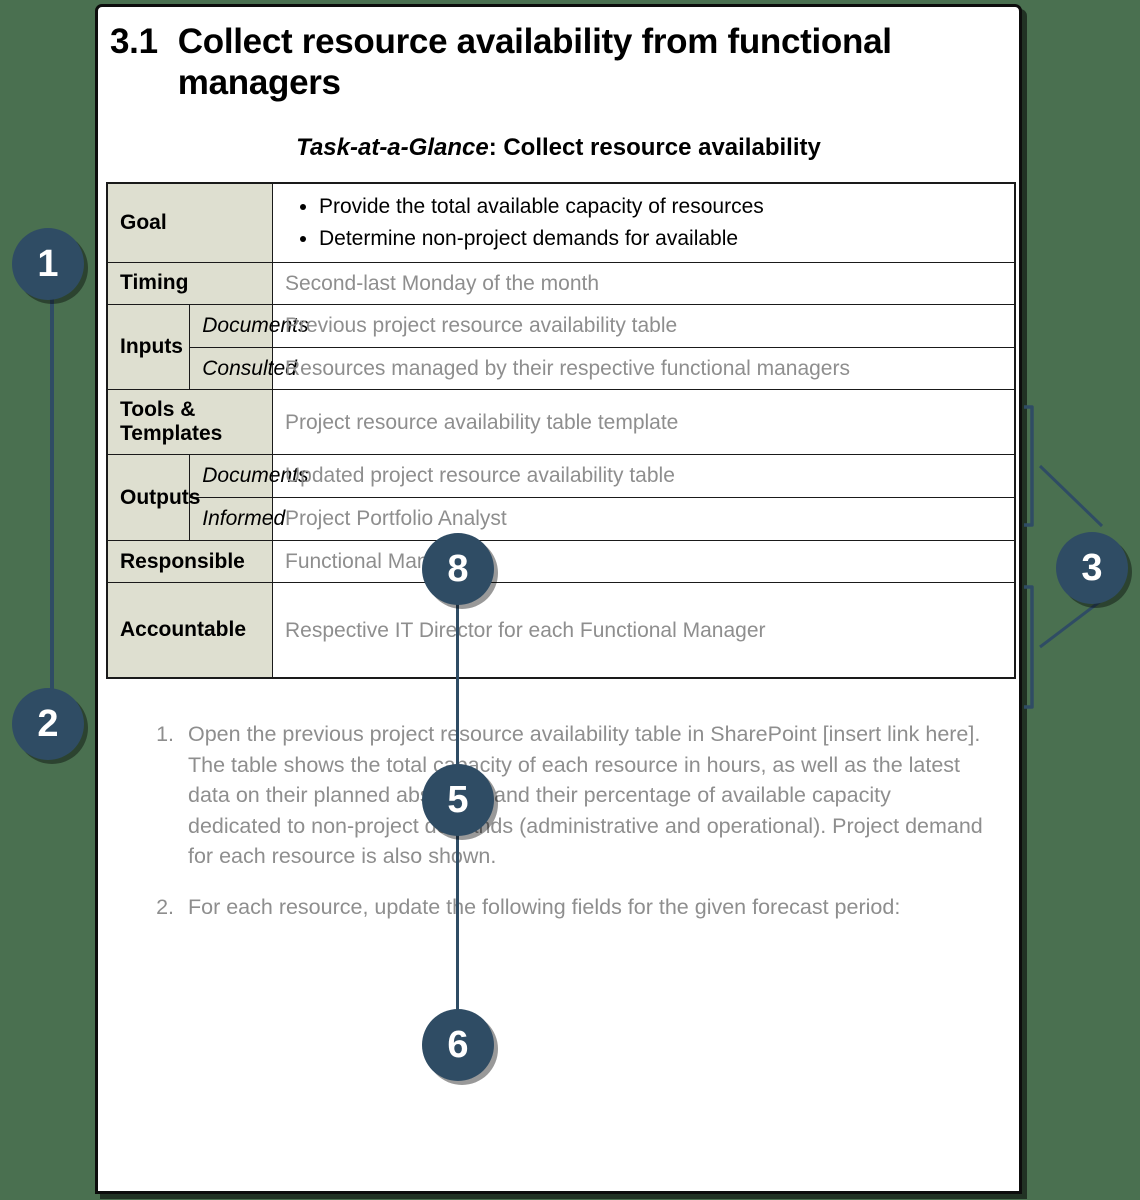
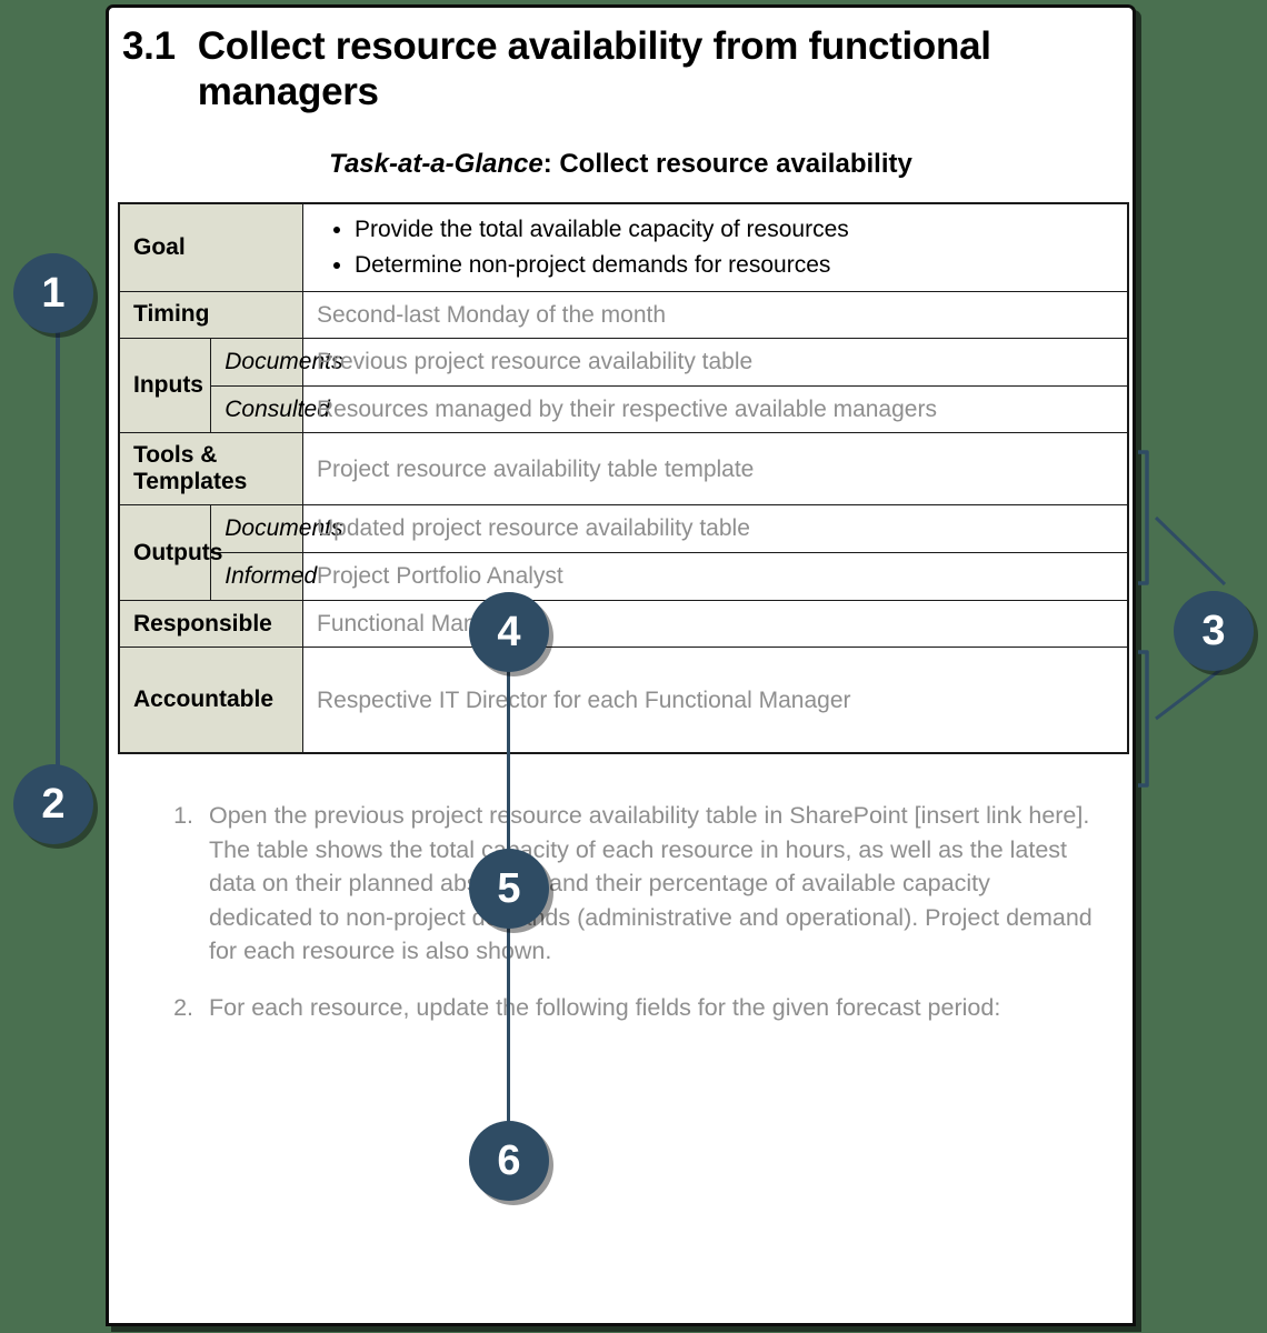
  3.1
  Collect resource availability from functional managers
  Task-at-a-Glance: Collect resource availability
- Goal	Provide the total available capacity of resources Determine non-project demands for available
+ Goal	Provide the total available capacity of resources Determine non-project demands for resources
  Timing	Second-last Monday of the month
  Inputs	Docume	Previous project resource availability table
- Consulte	Resources managed by their respective functional managers
+ Consulte	Resources managed by their respective available managers
  Tools & Templates	Project resource availability table template
  Outputs	Docume	Updated project resource availability table
  Informed	Project Portfolio Analyst
  Responsible	Functional Ma
  Accountable	Respective IT Director for each Functional Manager
  1.
  Open the previous project resource availability table in SharePoint [insert link here]. The table shows the total cacity of each resource in hours, as well as the latest data on their planned ab and their percentage of available capacity dedicated to non-project dnds (administrative and operational). Project demand for each resource is also shwn.
  2.
  For each resource, update te following fields for the given forecast period:
  1
  2
  3
- 8
+ 4
  5
  6
